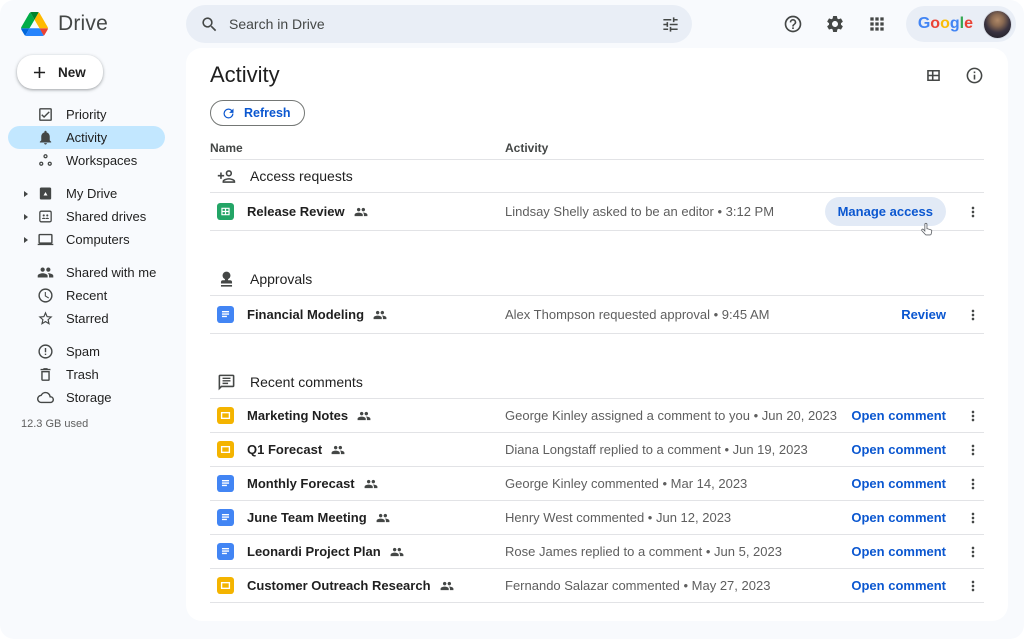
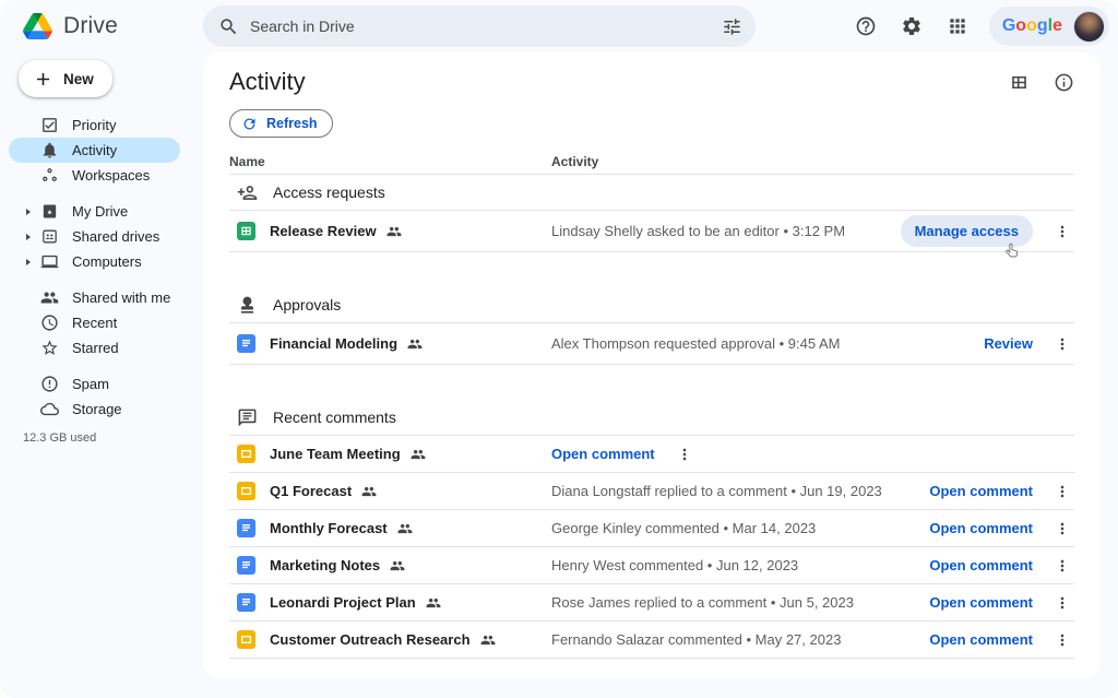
  Drive
  Search in Drive
  Google
  New
  Priority
  Activity
  Workspaces
  My Drive
  Shared drives
  Computers
  Shared with me
  Recent
  Starred
  Spam
- Trash
  Storage
  12.3 GB used
  Activity
  Refresh
  Name
  Activity
  Access requests
  Release Review
  Lindsay Shelly asked to be an editor • 3:12 PM
  Manage access
  Approvals
  Financial Modeling
  Alex Thompson requested approval • 9:45 AM
  Review
  Recent comments
- Marketing Notes
+ June Team Meeting
- George Kinley assigned a comment to you • Jun 20, 2023
  Open comment
  Q1 Forecast
  Diana Longstaff replied to a comment • Jun 19, 2023
  Open comment
  Monthly Forecast
  George Kinley commented • Mar 14, 2023
  Open comment
- June Team Meeting
+ Marketing Notes
  Henry West commented • Jun 12, 2023
  Open comment
  Leonardi Project Plan
  Rose James replied to a comment • Jun 5, 2023
  Open comment
  Customer Outreach Research
  Fernando Salazar commented • May 27, 2023
  Open comment
